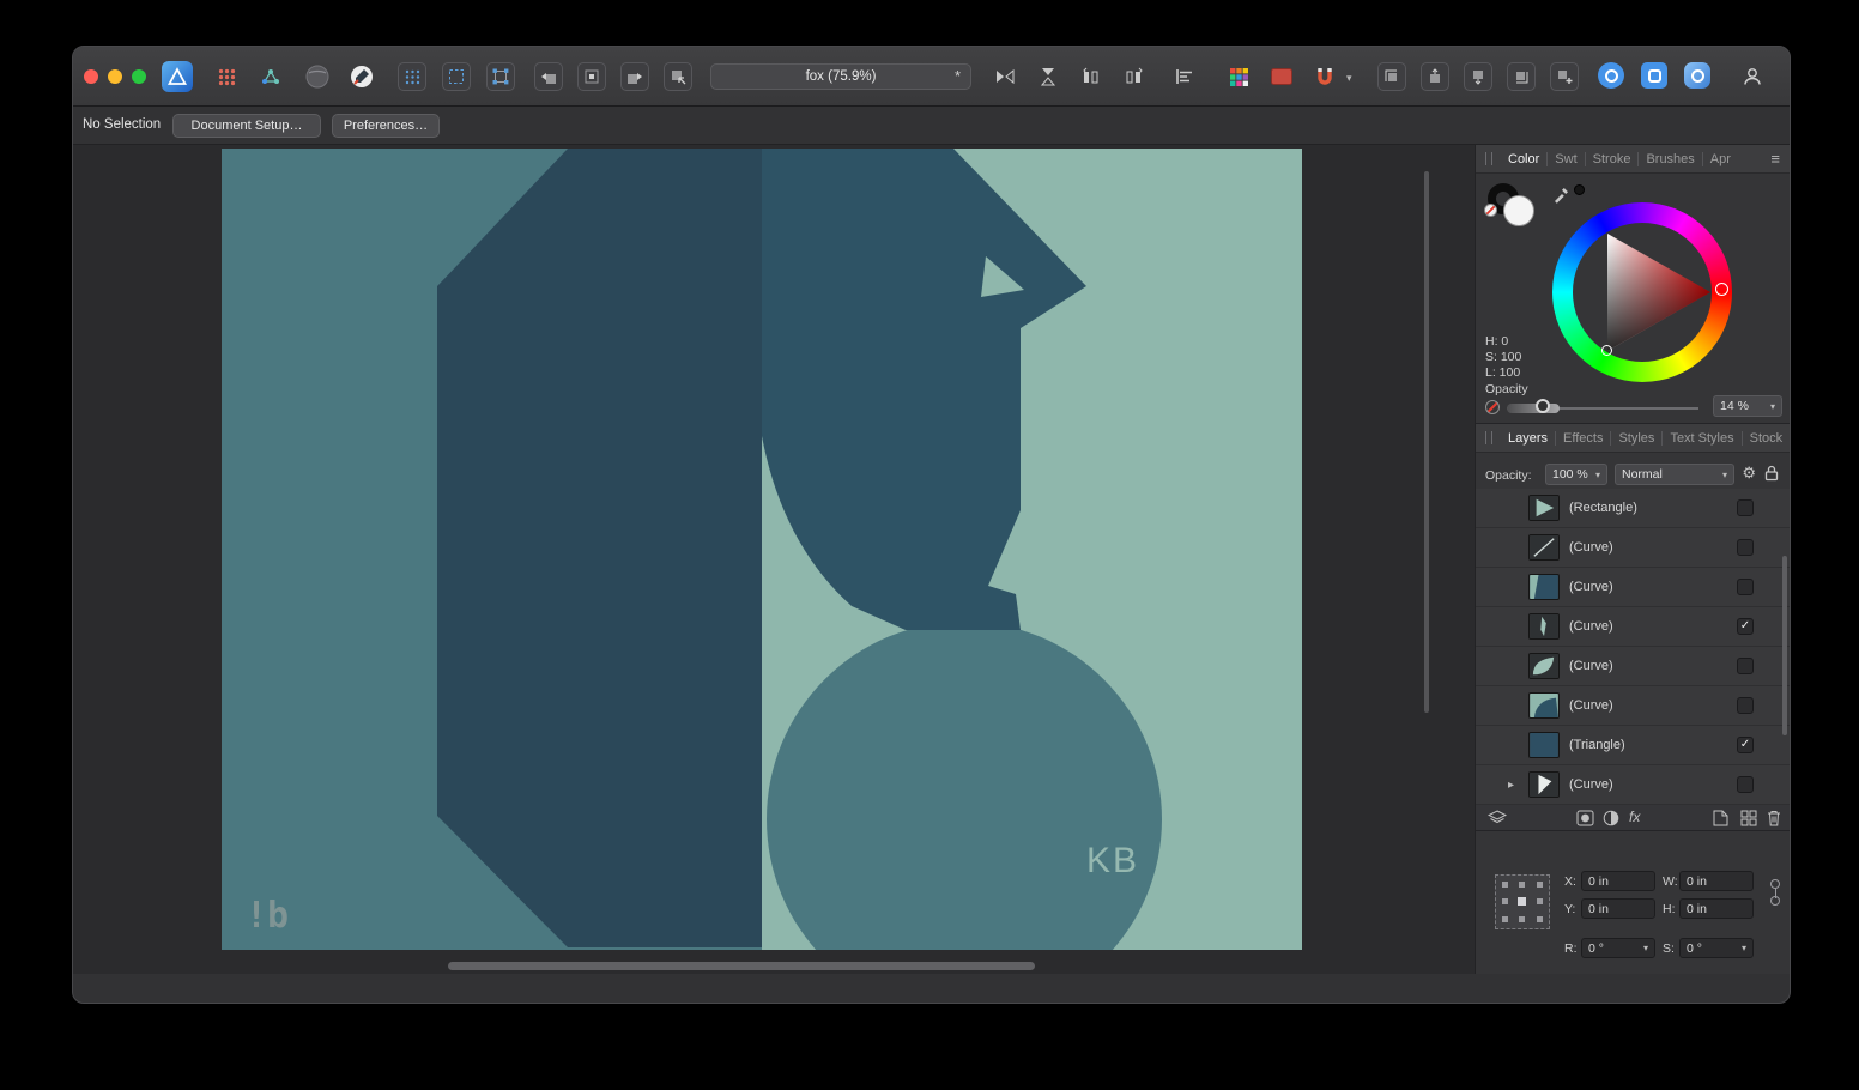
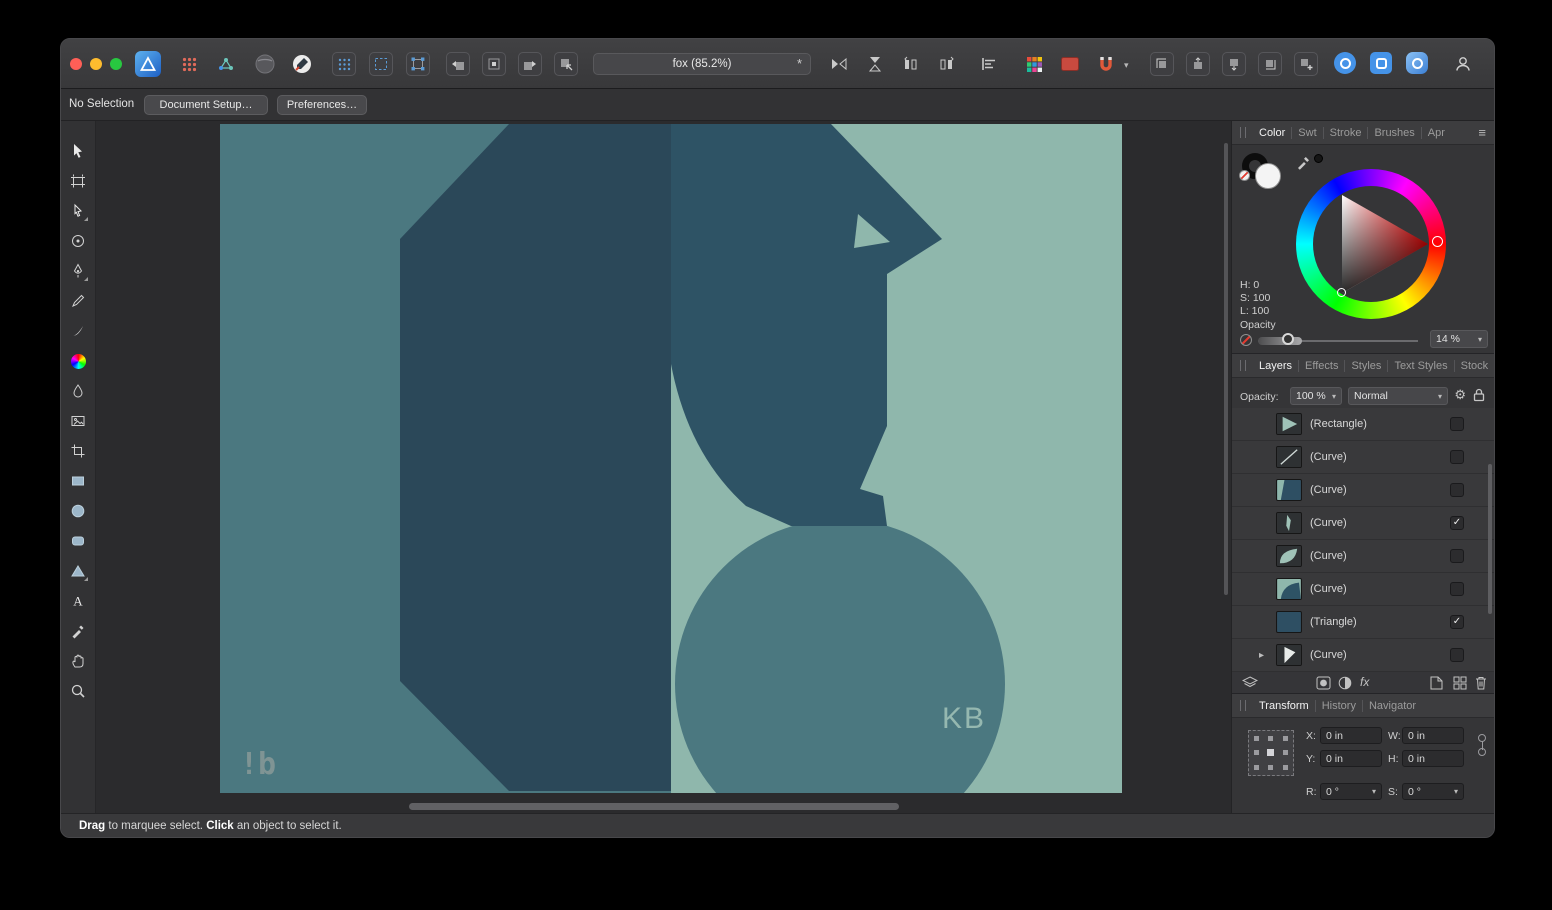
- fox (75.9%)
+ fox (85.2%)
  *
  ▾
  No Selection
  Document Setup…
  Preferences…
+ A
  KB
  !b
  Color
  Swt
  Stroke
  Brushes
  Apr
  ≡
  H: 0
  S: 100
  L: 100
  Opacity
  14 %
  ▾
  Layers
  Effects
  Styles
  Text Styles
  Stock
  Opacity:
  100 %
  ▾
  Normal
  ▾
  ⚙
  (Rectangle)
  (Curve)
  (Curve)
  (Curve)
  ✓
  (Curve)
  (Curve)
  (Triangle)
  ✓
  ▸
  (Curve)
  fx
+ Transform
+ History
+ Navigator
  X:
  0 in
  W:
  0 in
  Y:
  0 in
  H:
  0 in
  R:
  0 °
  ▾
  S:
  0 °
  ▾
+ Drag to marquee select. Click an object to select it.
